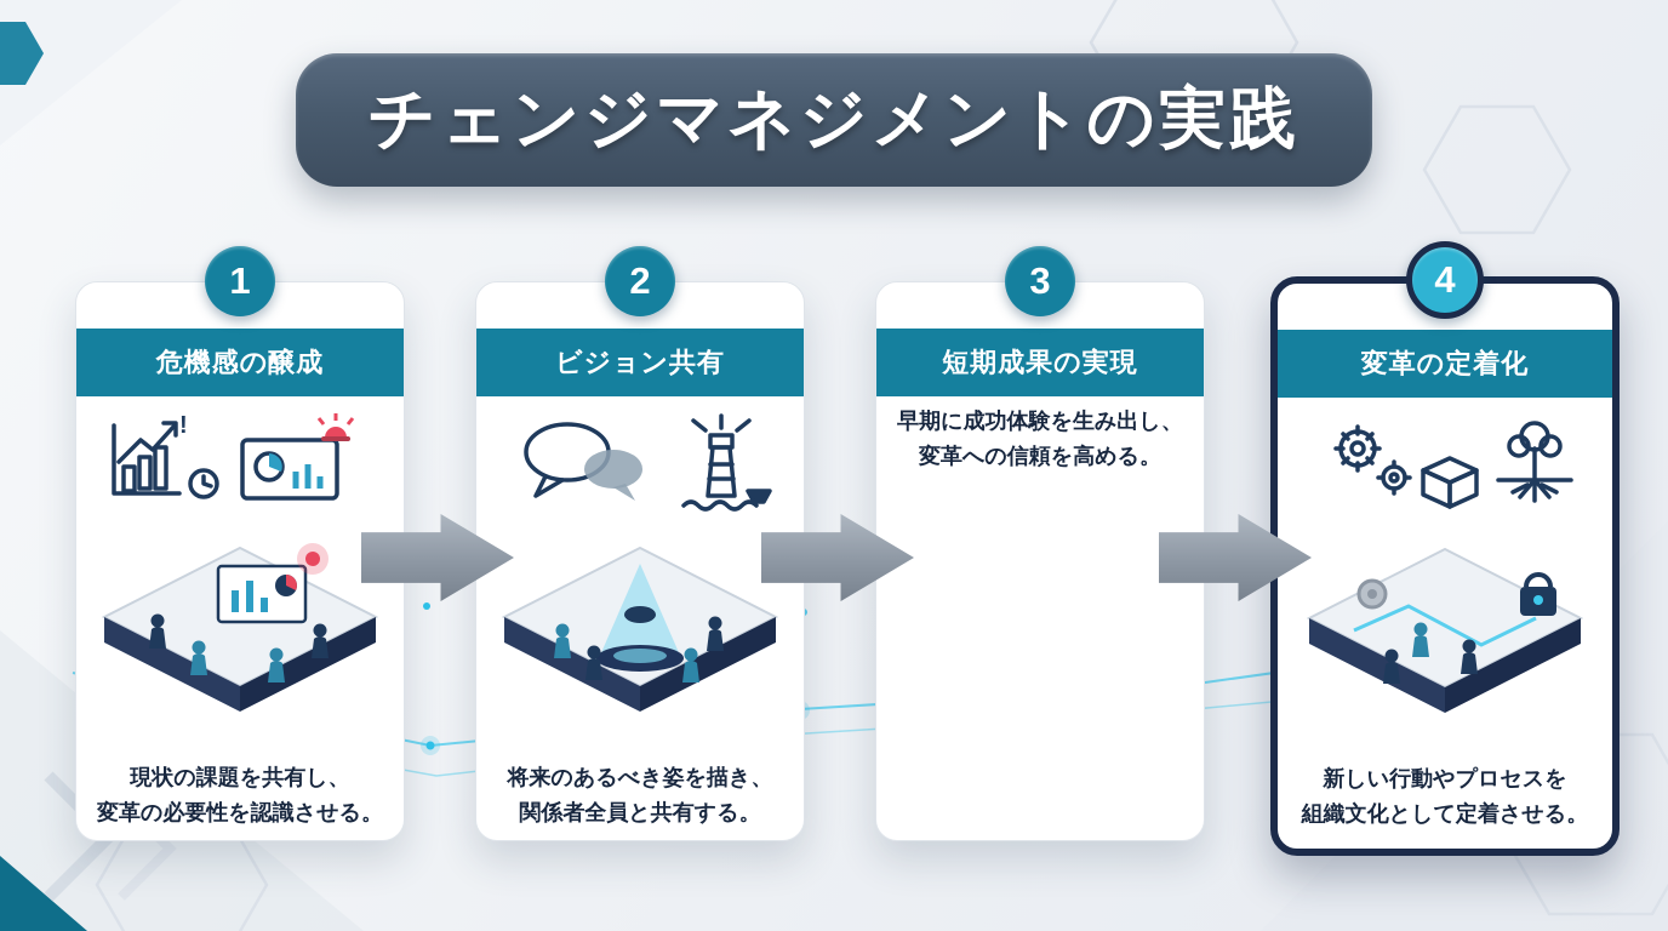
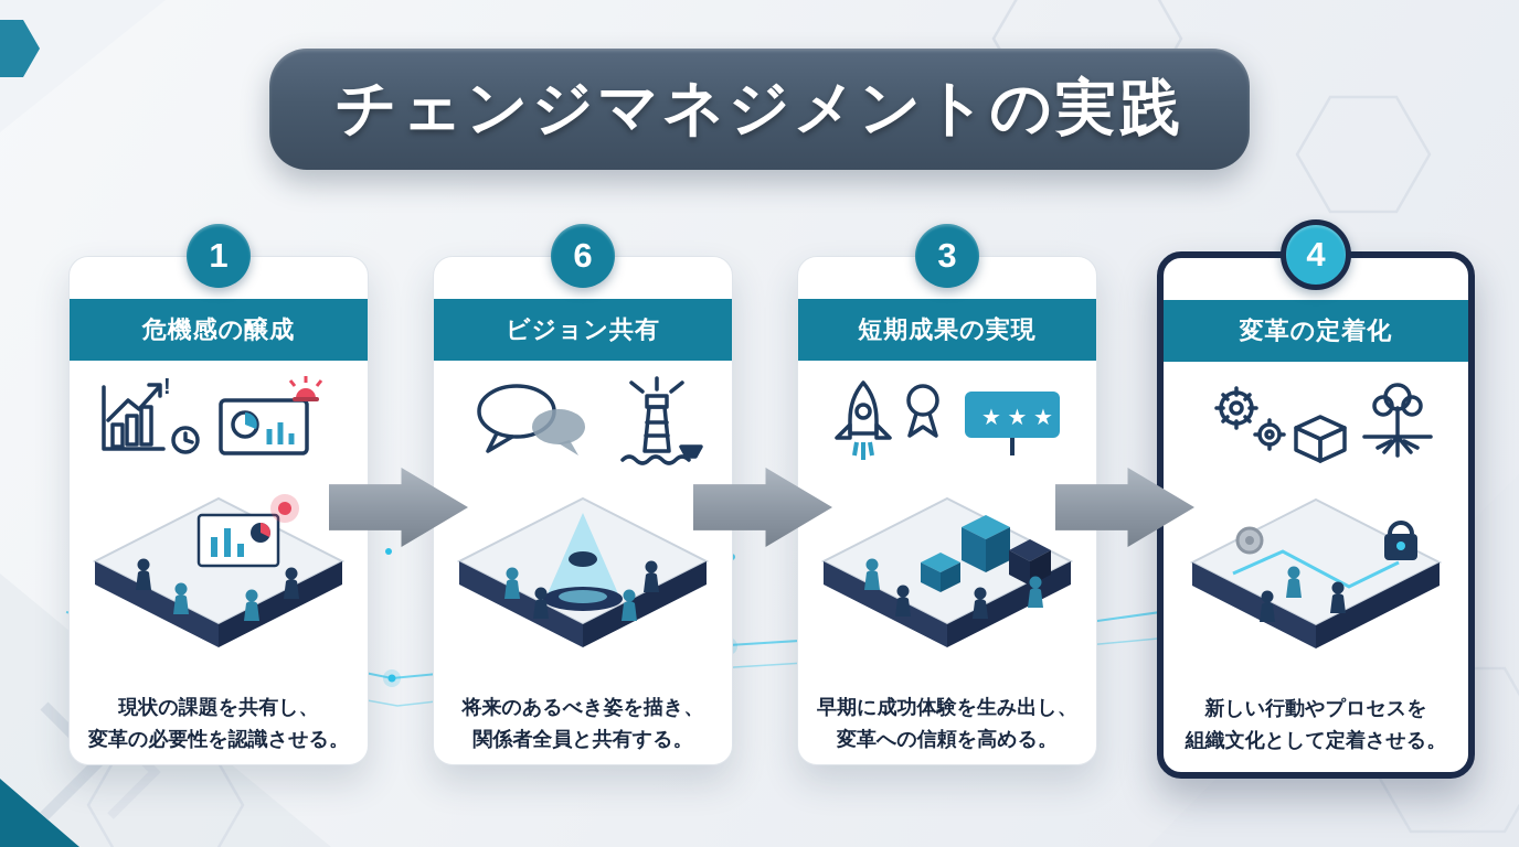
  チェンジマネジメントの実践
  1
  危機感の醸成
  !
  現状の課題を共有し、
  変革の必要性を認識させる。
- 2
+ 6
  ビジョン共有
  将来のあるべき姿を描き、
  関係者全員と共有する。
  3
  短期成果の実現
+ ★ ★ ★
  早期に成功体験を生み出し、
  変革への信頼を高める。
  4
  変革の定着化
  新しい行動やプロセスを
  組織文化として定着させる。
